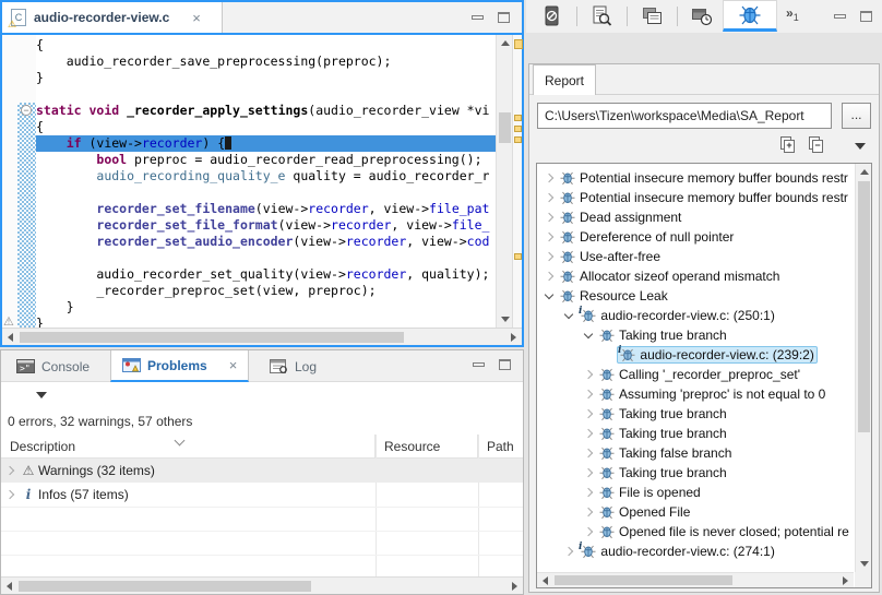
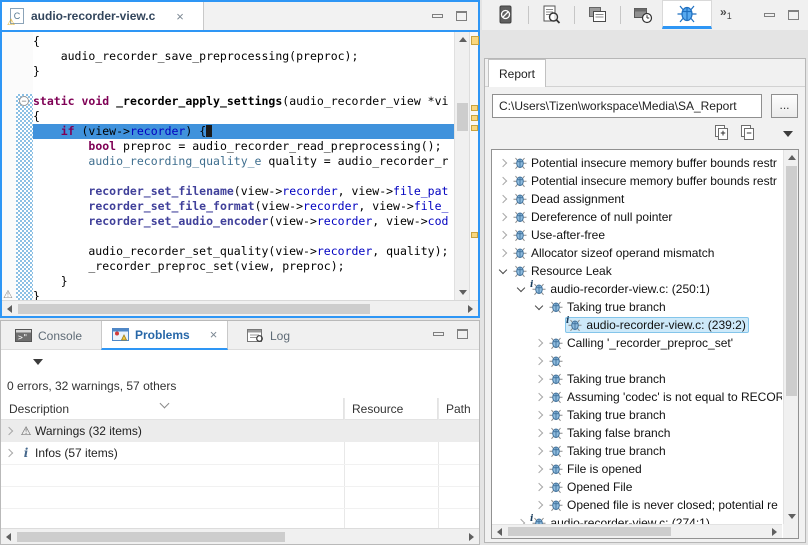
  C
  ⚠
  audio-recorder-view.c
  ×
  −
  ⚠
  {
  audio_recorder_save_preprocessing(preproc);
  }
  static void _recorder_apply_settings(audio_recorder_view *vi
  {
  if (view->recorder) {
  bool preproc = audio_recorder_read_preprocessing();
  audio_recording_quality_e quality = audio_recorder_r
  recorder_set_filename(view->recorder, view->file_pat
  recorder_set_file_format(view->recorder, view->file_
  recorder_set_audio_encoder(view->recorder, view->cod
  audio_recorder_set_quality(view->recorder, quality);
  _recorder_preproc_set(view, preproc);
  }
  }
  >"
  Console
  Problems
  ×
  Log
  0 errors, 32 warnings, 57 others
  Description
  Resource
  Path
  ⚠
  Warnings (32 items)
  i
  Infos (57 items)
  »1
  Report
  C:\Users\Tizen\workspace\Media\SA_Report
  ...
  +
  −
  Potential insecure memory buffer bounds restr
  Potential insecure memory buffer bounds restr
  Dead assignment
  Dereference of null pointer
  Use-after-free
  Allocator sizeof operand mismatch
  Resource Leak
  i
  audio-recorder-view.c: (250:1)
  Taking true branch
  i
  audio-recorder-view.c: (239:2)
  Calling '_recorder_preproc_set'
- Assuming 'preproc' is not equal to 0
  Taking true branch
+ Assuming 'codec' is not equal to RECOR
  Taking true branch
  Taking false branch
  Taking true branch
  File is opened
  Opened File
  Opened file is never closed; potential re
  i
  audio-recorder-view.c: (274:1)
